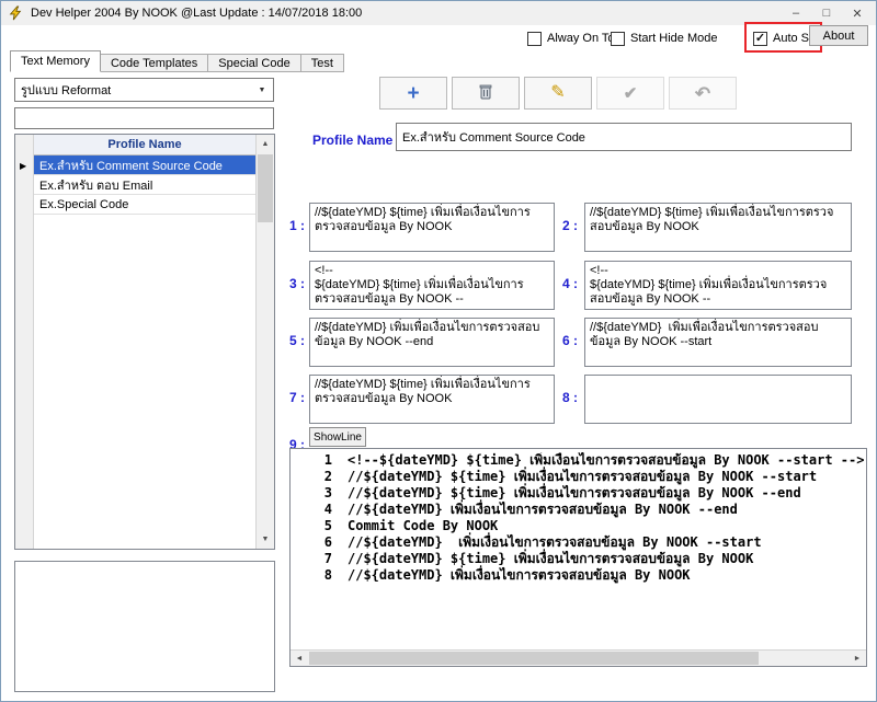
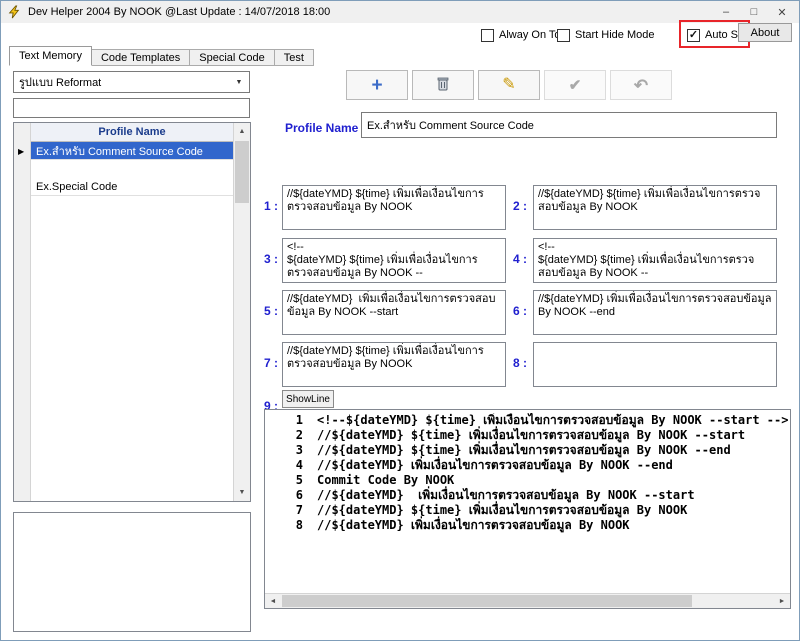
  Dev Helper 2004 By NOOK @Last Update : 14/07/2018 18:00
  –
  □
  ✕
  Alway On T
  Start Hide Mode
  ✓
  About
  Text Memory
  Code Templates
  Special Code
  Test
  รูปแบบ Reformat
  ▶
  Profile Name
  Ex.สำหรับ Comment Source Code
- Ex.สำหรับ ตอบ Email
  Ex.Special Code
  +
  ✎
  ✔
  ↶
  Profile Name
  Ex.สำหรับ Comment Source Code
  1 :
  //${dateYMD} ${time} เพิ่มเพื่อเงื่อนไขการตรวจสอบข้อมูล By NOOK
  2 :
  //${dateYMD} ${time} เพิ่มเพื่อเงื่อนไขการตรวจสอบข้อมูล By NOOK
  3 :
  <!--
  ${dateYMD} ${time} เพิ่มเพื่อเงื่อนไขการตรวจสอบข้อมูล By NOOK --
  4 :
  <!--
  ${dateYMD} ${time} เพิ่มเพื่อเงื่อนไขการตรวจสอบข้อมูล By NOOK --
  5 :
- //${dateYMD} เพิ่มเพื่อเงื่อนไขการตรวจสอบข้อมูล By NOOK --end
+ //${dateYMD} เพิ่มเพื่อเงื่อนไขการตรวจสอบข้อมูล By NOOK --start
  6 :
- //${dateYMD} เพิ่มเพื่อเงื่อนไขการตรวจสอบข้อมูล By NOOK --start
+ //${dateYMD} เพิ่มเพื่อเงื่อนไขการตรวจสอบข้อมูล By NOOK --end
  7 :
  //${dateYMD} ${time} เพิ่มเพื่อเงื่อนไขการตรวจสอบข้อมูล By NOOK
  8 :
  9 :
  ShowLine
  1
  <!--${dateYMD} ${time} เพิ่มเงื่อนไขการตรวจสอบข้อมูล By NOOK --start -->
  2
  //${dateYMD} ${time} เพิ่มเงื่อนไขการตรวจสอบข้อมูล By NOOK --start
  3
  //${dateYMD} ${time} เพิ่มเงื่อนไขการตรวจสอบข้อมูล By NOOK --end
  4
  //${dateYMD} เพิ่มเงื่อนไขการตรวจสอบข้อมูล By NOOK --end
  5
  Commit Code By NOOK
  6
  //${dateYMD} เพิ่มเงื่อนไขการตรวจสอบข้อมูล By NOOK --start
  7
  //${dateYMD} ${time} เพิ่มเงื่อนไขการตรวจสอบข้อมูล By NOOK
  8
  //${dateYMD} เพิ่มเงื่อนไขการตรวจสอบข้อมูล By NOOK
